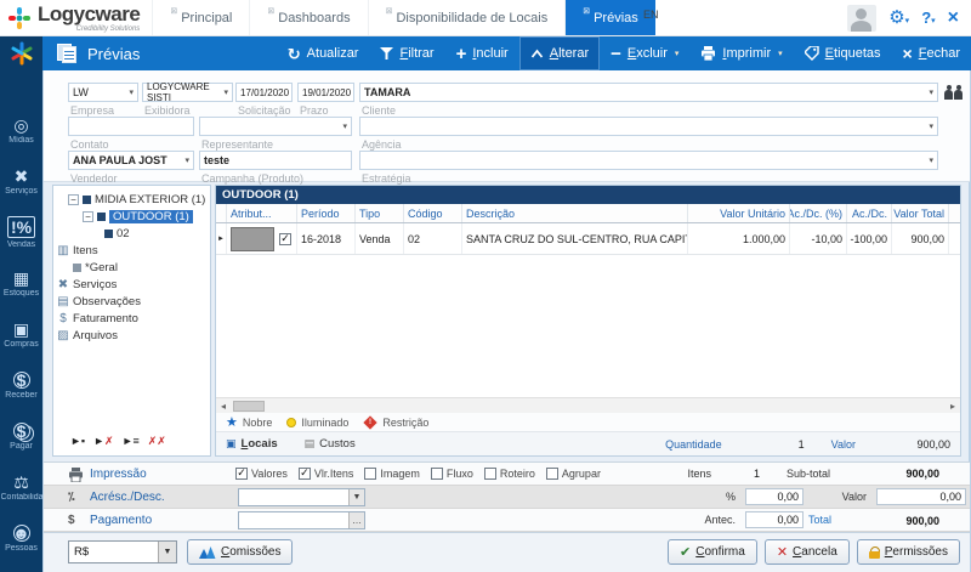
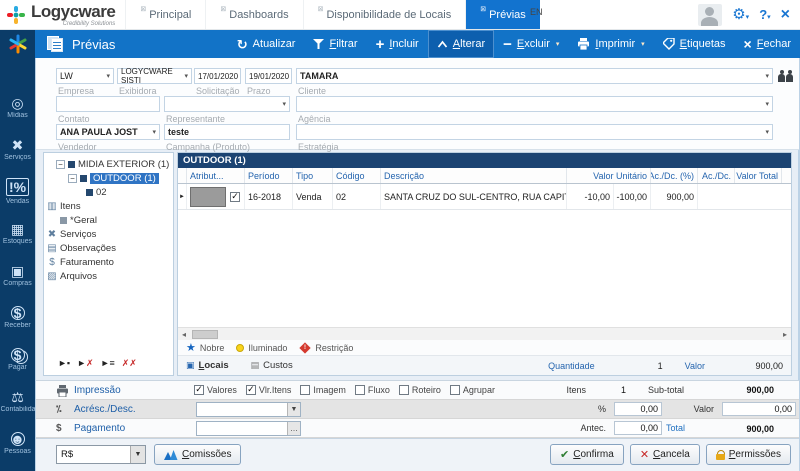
  Logycware
  Principal
  Dashboards
  Disponibilidade de Locais
  Prévias
  EN
  ×
  ◎
  ✖
  !%
  ▦
  ▣
  $
  $
  ⚖
  ☻
  Prévias
  ↻
  Atualizar
  Filtrar
  +
  Incluir
  Alterar
  −
  Excluir
  Imprimir
  Etiquetas
  ×
  Fechar
  LW
  LOGYCWARE SISTI
  17/01/2020
  19/01/2020
  TAMARA
  Empresa
  Exibidora
  Solicitação
  Prazo
  Cliente
  Contato
  Representante
  Agência
  ANA PAULA JOST
  teste
  Vendedor
  Campanha (Produto)
  Estratégia
  −
  MIDIA EXTERIOR (1)
  −
  OUTDOOR (1)
  02
  ▥
  Itens
  *Geral
  ✖
  Serviços
  ▤
  Observações
  $
  Faturamento
  ▨
  Arquivos
  ►▪
  ►✗
  ►≡
  ✗✗
  OUTDOOR (1)
  Atribut...
  Período
  Tipo
  Código
  Descrição
  Valor Unitário
  Ac./Dc. (%)
  Ac./Dc.
  Valor Total
  16-2018
  Venda
  02
- 1.000,00
  -10,00
  -100,00
  900,00
  ◂
  ▸
  ★
  Nobre
  Iluminado
  Restrição
  ▣
  Locais
  ▤
  Custos
  Quantidade
  1
  Valor
  900,00
  Impressão
  Valores
  Vlr.Itens
  Imagem
  Fluxo
  Roteiro
  Agrupar
  Itens
  1
  Sub-total
  900,00
  ⁒
  Acrésc./Desc.
  %
  0,00
  Valor
  0,00
  $
  Pagamento
  …
  Antec.
  0,00
  Total
  900,00
  R$
  Comissões
  ✔
  Confirma
  ✕
  Cancela
  Permissões
